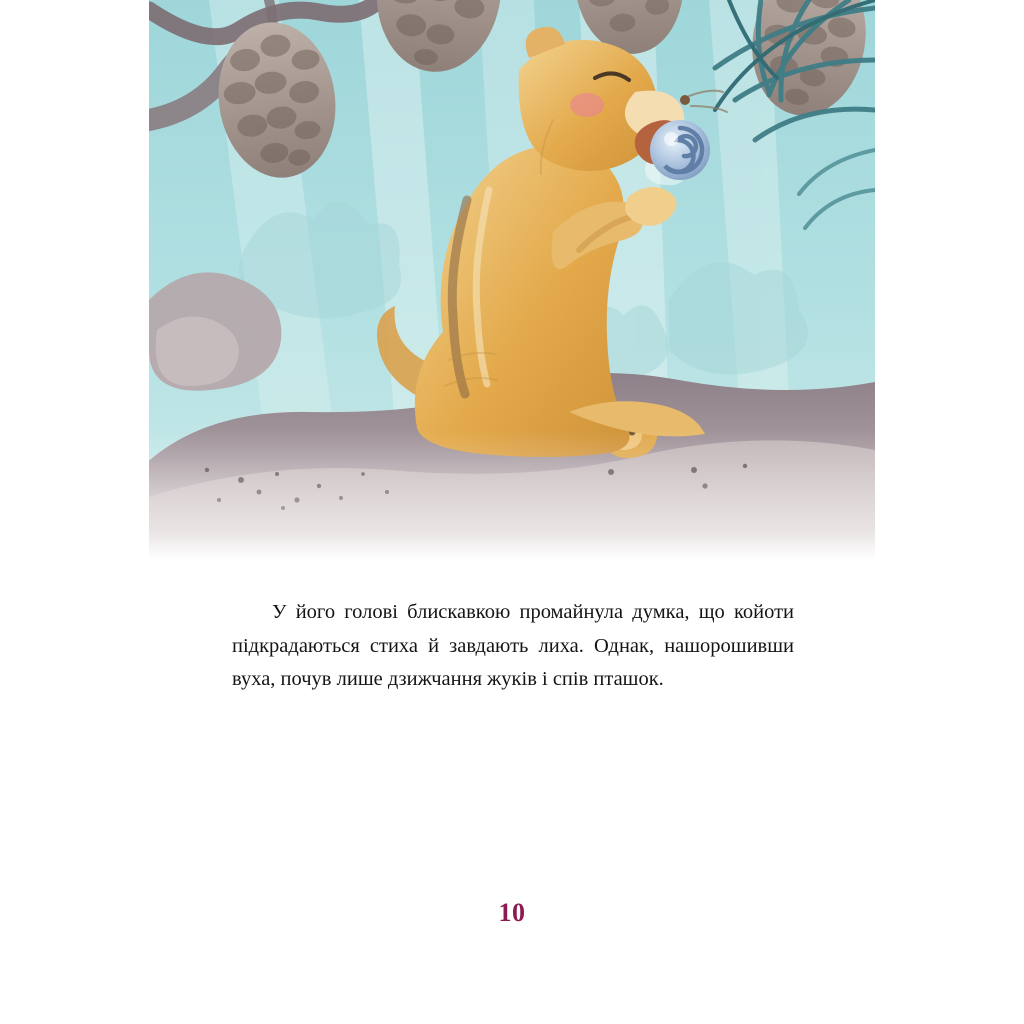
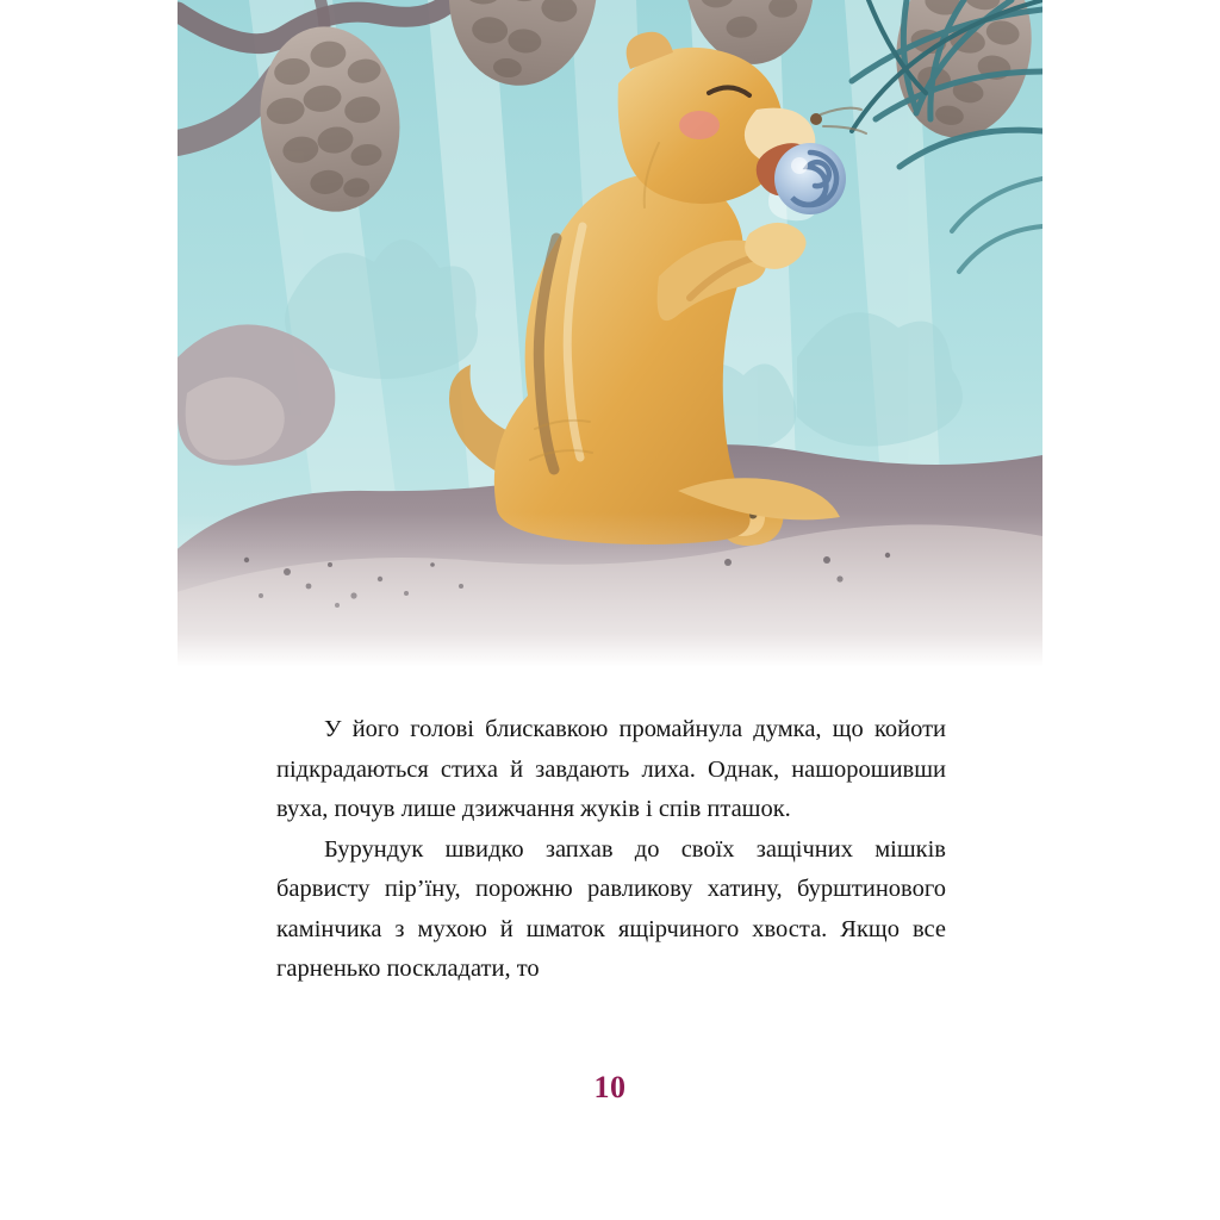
  У його голові блискавкою промайнула думка, що койоти підкрадаються стиха й завдають лиха. Однак, нашорошивши вуха, почув лише дзижчання жуків і спів пташок.
+ Бурундук швидко запхав до своїх защічних мішків барвисту пір’їну, порожню равликову хатину, бурштинового камінчика з мухою й шматок ящірчиного хвоста. Якщо все гарненько поскладати, то
  10
